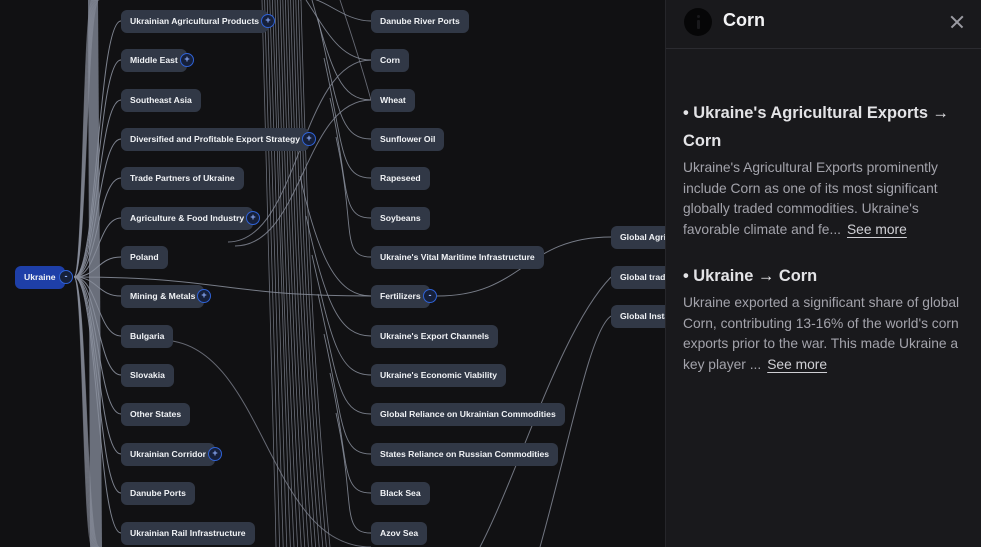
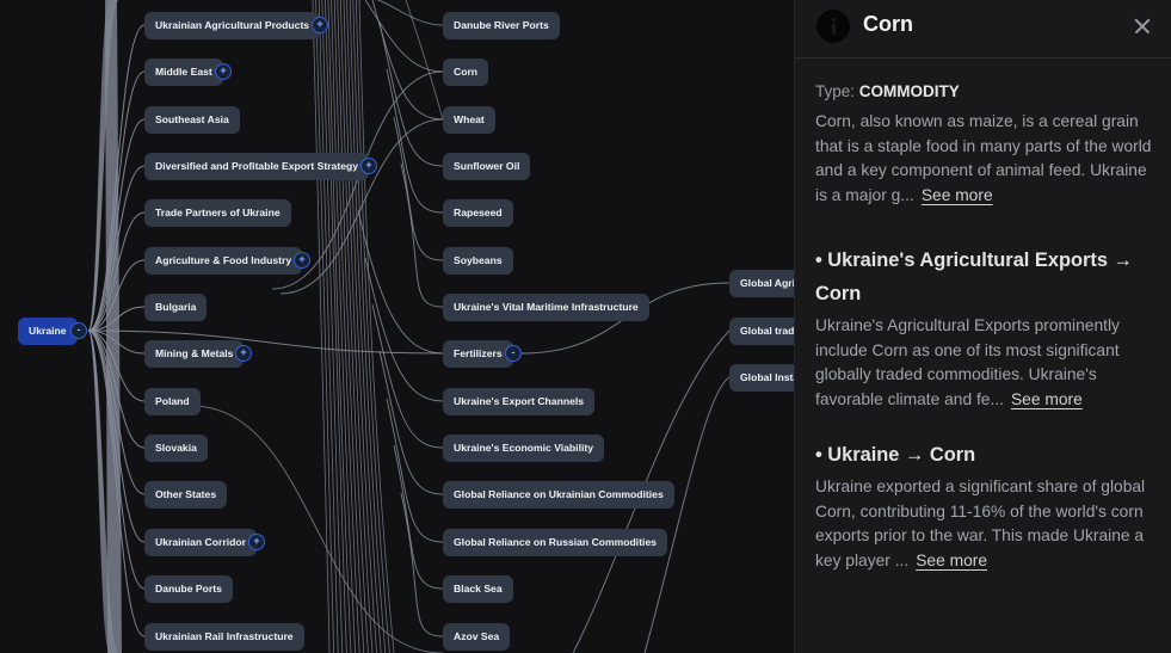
  Ukraine
  -
  Ukrainian Agricultural Products
  +
  Middle East
  +
  Southeast Asia
  Diversified and Profitable Export Strategy
  +
  Trade Partners of Ukraine
  Agriculture & Food Industry
  +
- Poland
+ Bulgaria
  Mining & Metals
  +
- Bulgaria
+ Poland
  Slovakia
  Other States
  Ukrainian Corridor
  +
  Danube Ports
  Ukrainian Rail Infrastructure
  Danube River Ports
  Corn
  Wheat
  Sunflower Oil
  Rapeseed
  Soybeans
  Ukraine's Vital Maritime Infrastructure
  Fertilizers
  -
  Ukraine's Export Channels
  Ukraine's Economic Viability
  Global Reliance on Ukrainian Commodities
- States Reliance on Russian Commodities
+ Global Reliance on Russian Commodities
  Black Sea
  Azov Sea
  Global Agr
  Global trad
  Global Inst
  Corn
+ Type: COMMODITY
+ Corn, also known as maize, is a cereal grain that is a staple food in many parts of the world and a key component of animal feed. Ukraine is a major g... See more
  • Ukraine's Agricultural Exports → Corn
  Ukraine's Agricultural Exports prominently include Corn as one of its most significant globally traded commodities. Ukraine's favorable climate and fe... See more
  • Ukraine → Corn
- Ukraine exported a significant share of global Corn, contributing 13-16% of the world's corn exports prior to the war. This made Ukraine a key player ... See more
+ Ukraine exported a significant share of global Corn, contributing 11-16% of the world's corn exports prior to the war. This made Ukraine a key player ... See more
